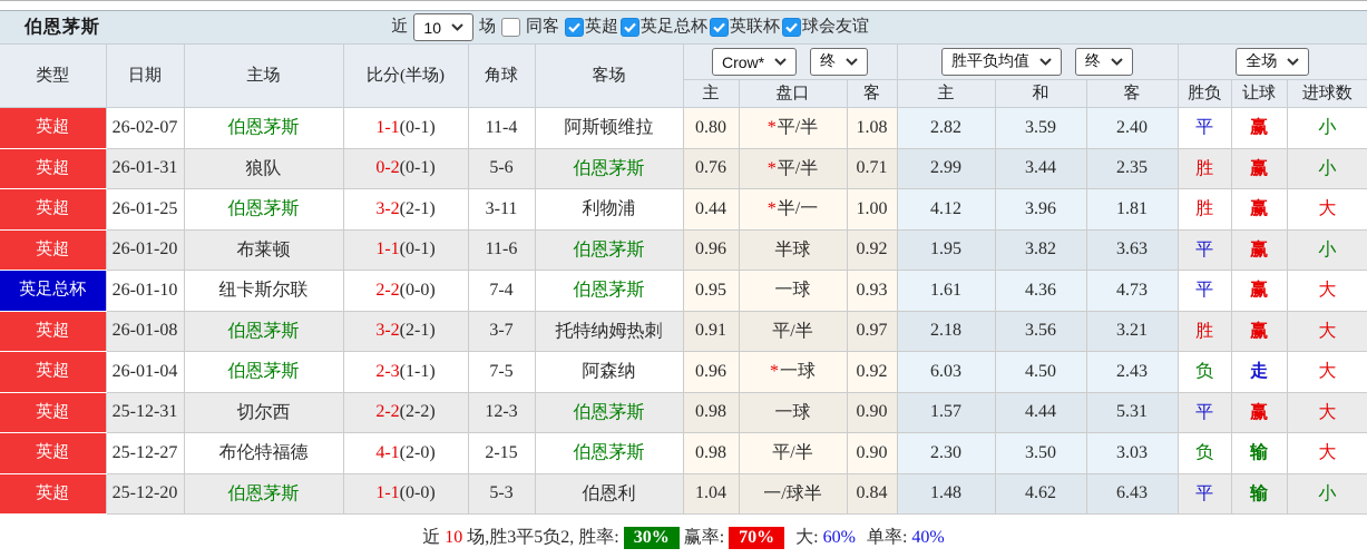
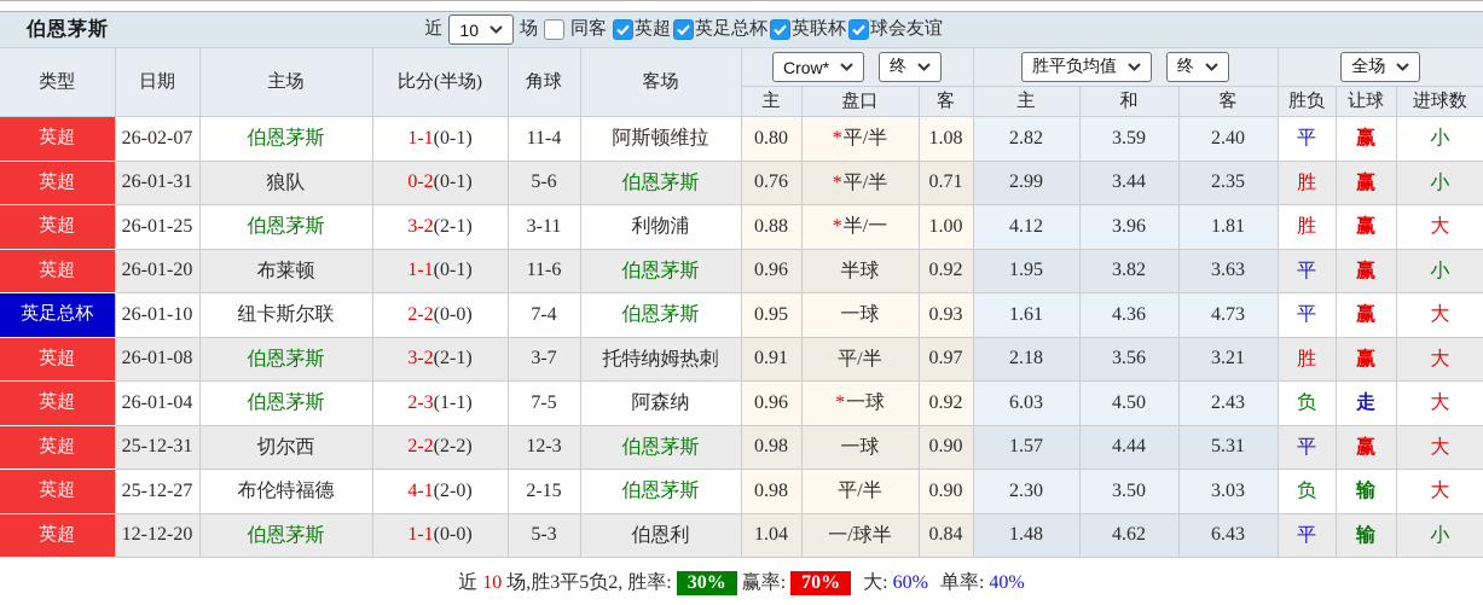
  伯恩茅斯
  近
  10
  场
  同客
  英超
  英足总杯
  英联杯
  球会友谊
  类型	日期	主场	比分(半场)	角球	客场	Crow* 终	胜平负均值 终	全场
  主	盘口	客	主	和	客	胜负	让球	进球数
  英超	26-02-07	伯恩茅斯	1-1(0-1)	11-4	阿斯顿维拉	0.80	*平/半	1.08	2.82	3.59	2.40	平	赢	小
  英超	26-01-31	狼队	0-2(0-1)	5-6	伯恩茅斯	0.76	*平/半	0.71	2.99	3.44	2.35	胜	赢	小
- 英超	26-01-25	伯恩茅斯	3-2(2-1)	3-11	利物浦	0.44	*半/一	1.00	4.12	3.96	1.81	胜	赢	大
+ 英超	26-01-25	伯恩茅斯	3-2(2-1)	3-11	利物浦	0.88	*半/一	1.00	4.12	3.96	1.81	胜	赢	大
  英超	26-01-20	布莱顿	1-1(0-1)	11-6	伯恩茅斯	0.96	半球	0.92	1.95	3.82	3.63	平	赢	小
  英足总杯	26-01-10	纽卡斯尔联	2-2(0-0)	7-4	伯恩茅斯	0.95	一球	0.93	1.61	4.36	4.73	平	赢	大
  英超	26-01-08	伯恩茅斯	3-2(2-1)	3-7	托特纳姆热刺	0.91	平/半	0.97	2.18	3.56	3.21	胜	赢	大
  英超	26-01-04	伯恩茅斯	2-3(1-1)	7-5	阿森纳	0.96	*一球	0.92	6.03	4.50	2.43	负	走	大
  英超	25-12-31	切尔西	2-2(2-2)	12-3	伯恩茅斯	0.98	一球	0.90	1.57	4.44	5.31	平	赢	大
  英超	25-12-27	布伦特福德	4-1(2-0)	2-15	伯恩茅斯	0.98	平/半	0.90	2.30	3.50	3.03	负	输	大
- 英超	25-12-20	伯恩茅斯	1-1(0-0)	5-3	伯恩利	1.04	一/球半	0.84	1.48	4.62	6.43	平	输	小
+ 英超	12-12-20	伯恩茅斯	1-1(0-0)	5-3	伯恩利	1.04	一/球半	0.84	1.48	4.62	6.43	平	输	小
  近
  10
  场,胜3平5负2, 胜率:
  30%
  赢率:
  70%
  大:
  60%
  单率:
  40%
